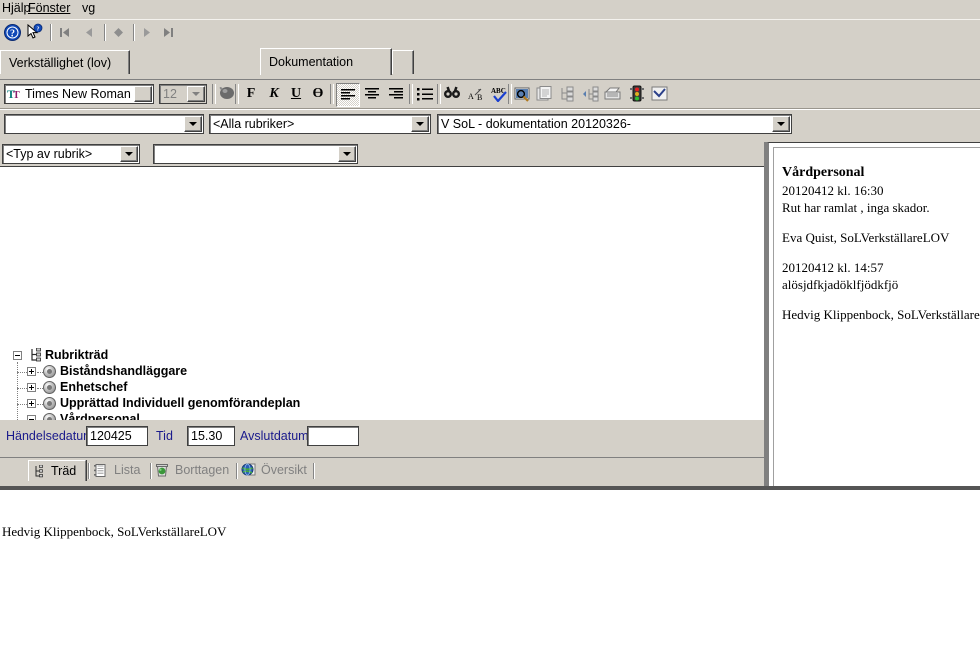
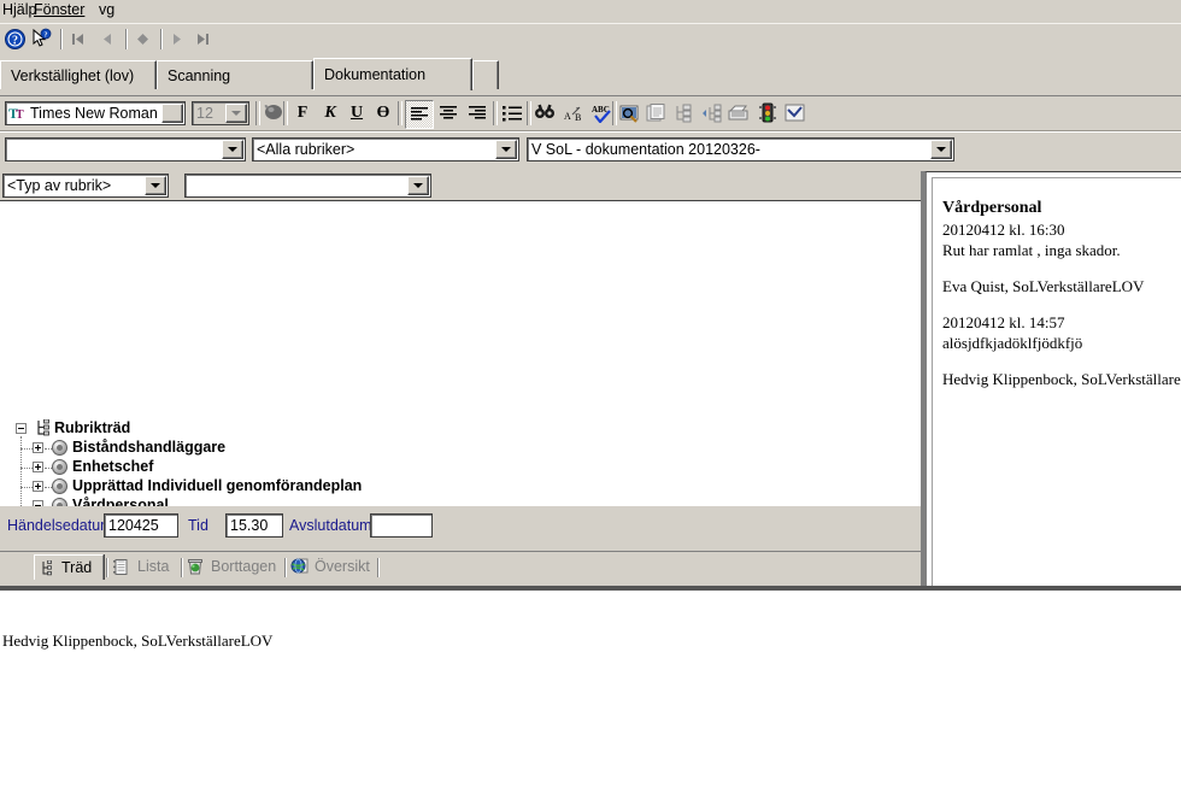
  Hjälp
  Fönster
  vg
  ?
  Verkställighet (lov)
+ Scanning
  Dokumentation
  T
  T
  Times New Roman
  12
  F
  K
  U
  Ө
  A
  B
  ABC
  <Alla rubriker>
  V SoL - dokumentation 20120326-
  <Typ av rubrik>
  Rubrikträd
  Biståndshandläggare
  Enhetschef
  Upprättad Individuell genomförandeplan
  Vårdpersonal
  Händelsedatu
  120425
  Tid
  15.30
  Avslutdatum
  Träd
  Lista
  Borttagen
  Översikt
  Vårdpersonal
  20120412 kl. 16:30
  Rut har ramlat , inga skador.
  Eva Quist, SoLVerkställareLOV
  20120412 kl. 14:57
  alösjdfkjadöklfjödkfjö
  Hedvig Klippenbock, SoLVerkställare
  Hedvig Klippenbock, SoLVerkställareLOV
